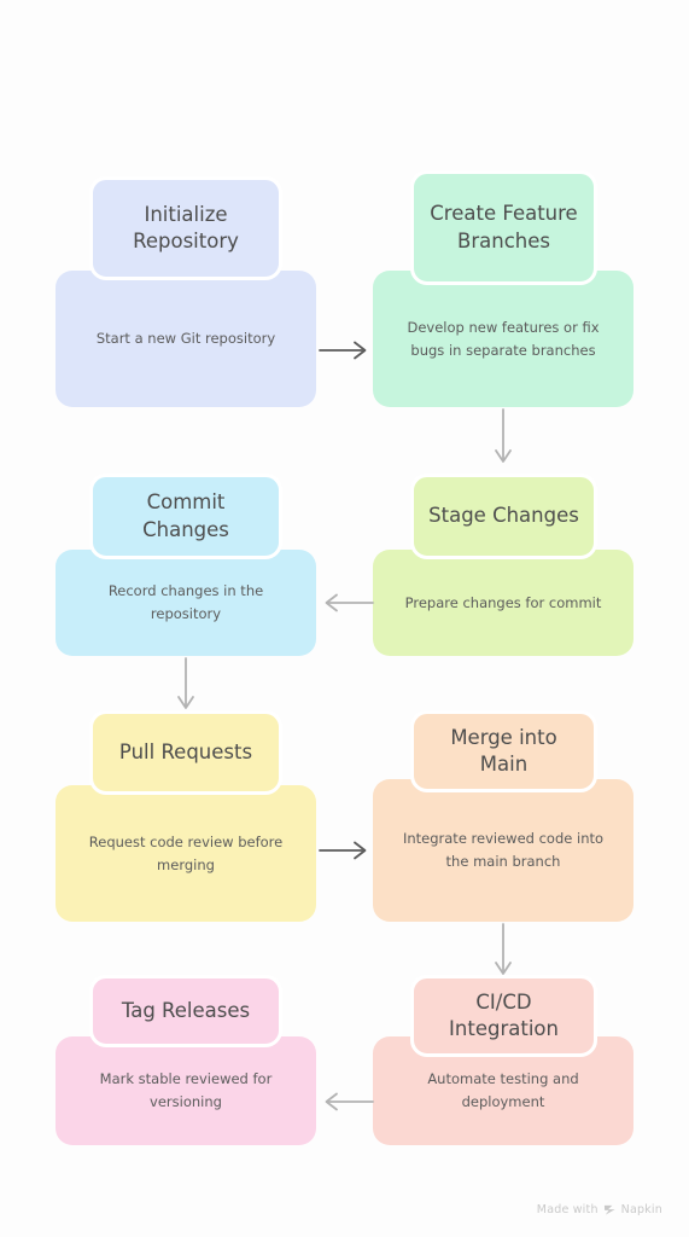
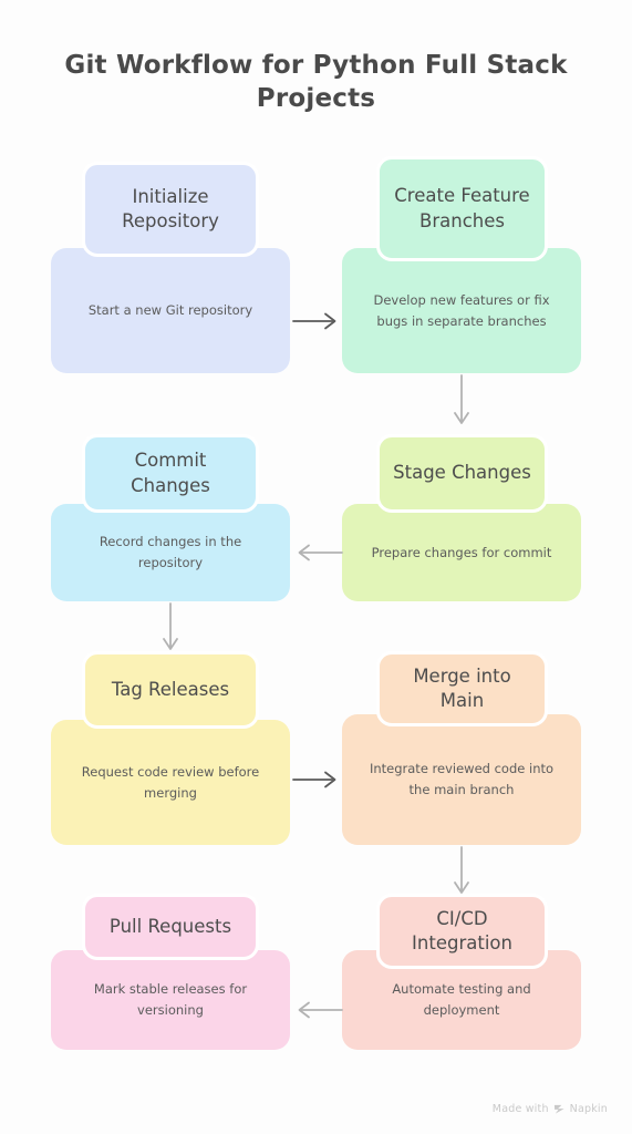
+ Git Workflow for Python Full Stack Projects
  Start a new Git repository
  Initialize Repository
  Develop new features or fix bugs in separate branches
  Create Feature Branches
  Record changes in the repository
  Commit Changes
  Prepare changes for commit
  Stage Changes
  Request code review before merging
- Pull Requests
+ Tag Releases
  Integrate reviewed code into the main branch
  Merge into Main
- Mark stable reviewed for versioning
+ Mark stable releases for versioning
- Tag Releases
+ Pull Requests
  Automate testing and deployment
  CI/CD Integration
  Made with
  Napkin
